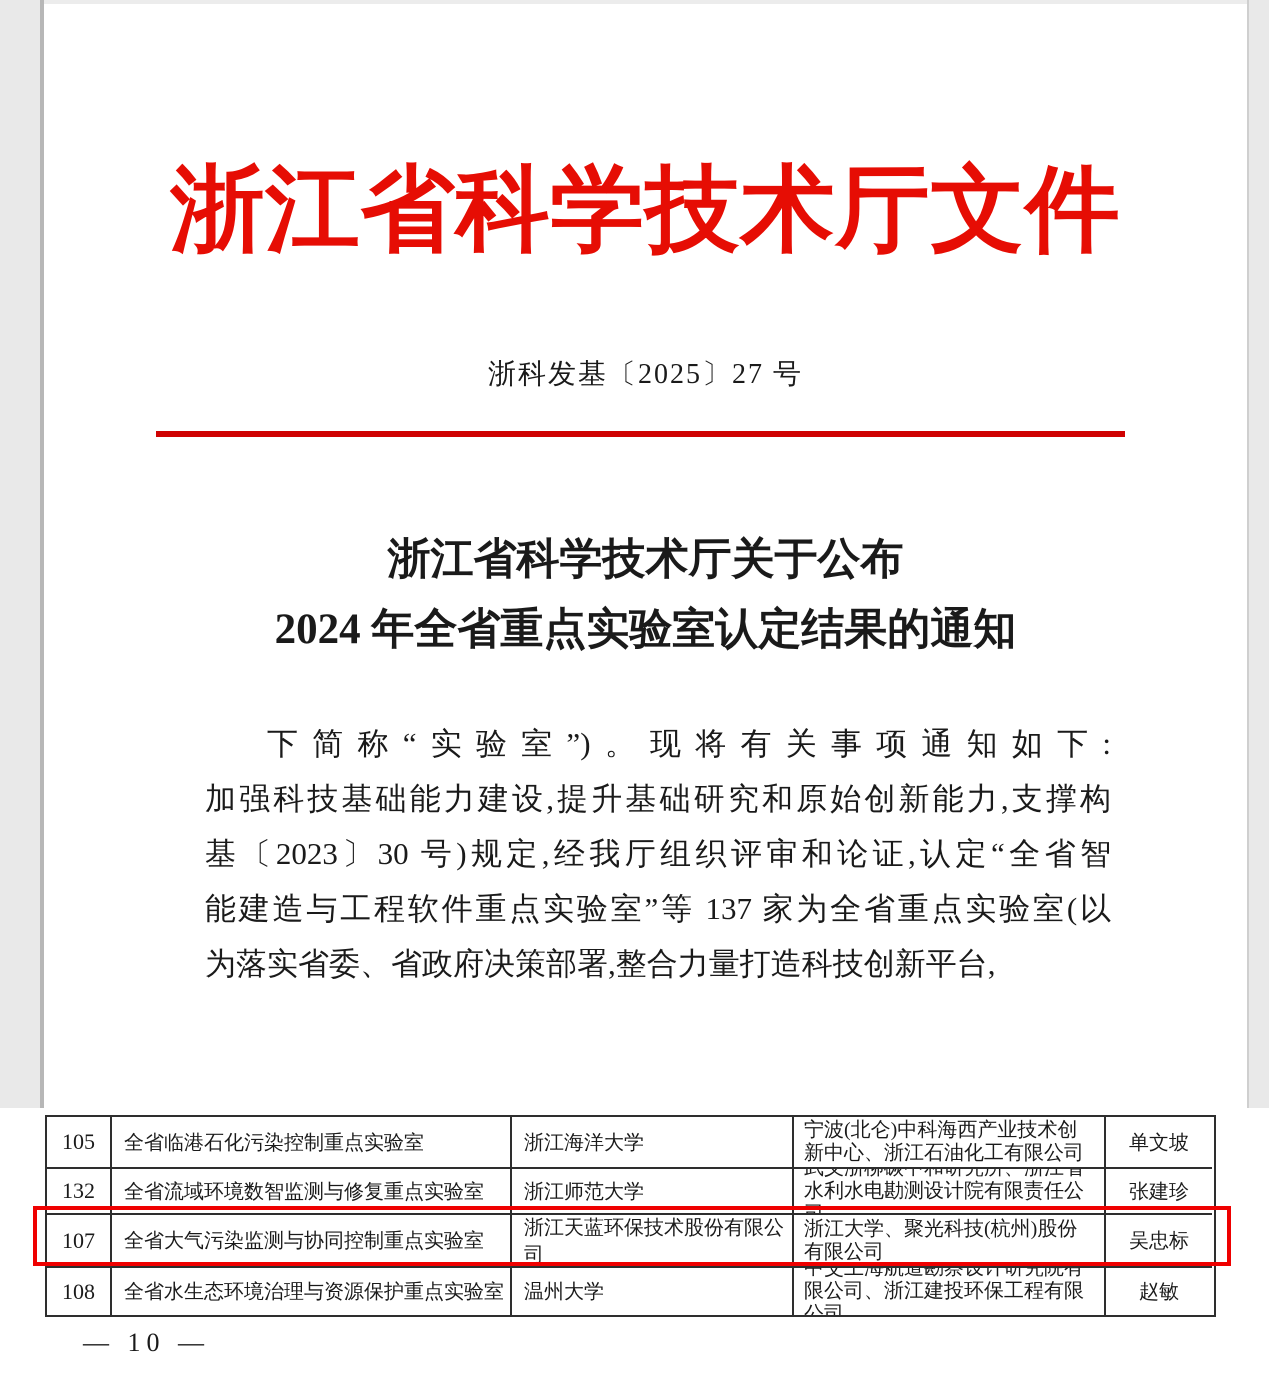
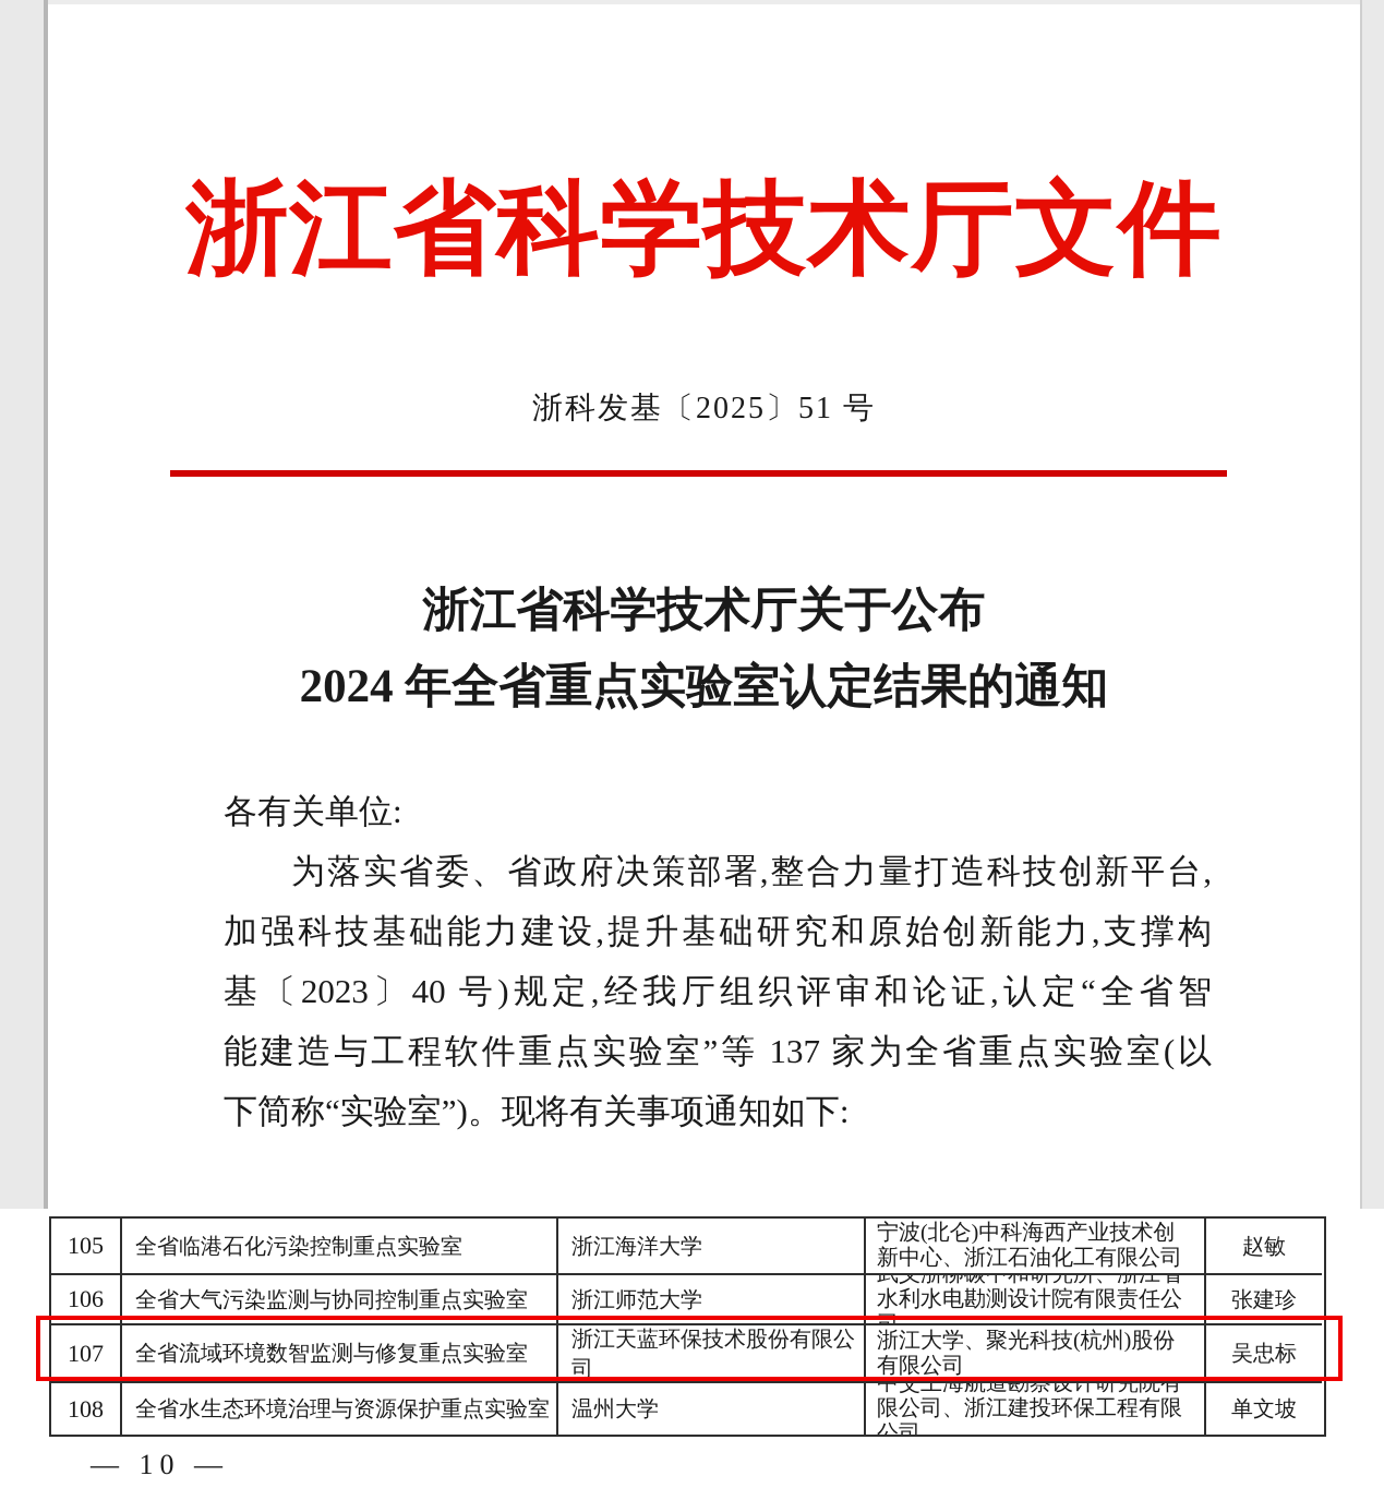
  浙江省科学技术厅文件
- 浙科发基〔2025〕27 号
+ 浙科发基〔2025〕51 号
  浙江省科学技术厅关于公布
  2024 年全省重点实验室认定结果的通知
+ 各有关单位:
- 下简称“实验室”)。现将有关事项通知如下:
+ 为落实省委、省政府决策部署,整合力量打造科技创新平台,
  加强科技基础能力建设,提升基础研究和原始创新能力,支撑构
- 基〔2023〕30 号)规定,经我厅组织评审和论证,认定“全省智
+ 基〔2023〕40 号)规定,经我厅组织评审和论证,认定“全省智
  能建造与工程软件重点实验室”等 137 家为全省重点实验室(以
- 为落实省委、省政府决策部署,整合力量打造科技创新平台,
+ 下简称“实验室”)。现将有关事项通知如下:
  105
  全省临港石化污染控制重点实验室
  浙江海洋大学
  宁波(北仑)中科海西产业技术创新中心、浙江石油化工有限公司
- 单文坡
+ 赵敏
- 132
+ 106
- 全省流域环境数智监测与修复重点实验室
+ 全省大气污染监测与协同控制重点实验室
  浙江师范大学
  张建珍
  107
- 全省大气污染监测与协同控制重点实验室
+ 全省流域环境数智监测与修复重点实验室
  浙江天蓝环保技术股份有限公司
  浙江大学、聚光科技(杭州)股份有限公司
  吴忠标
  108
  全省水生态环境治理与资源保护重点实验室
  温州大学
  中交上海航道勘察设计研究院有限公司、浙江建投环保工程有限公司
- 赵敏
+ 单文坡
  — 10 —
